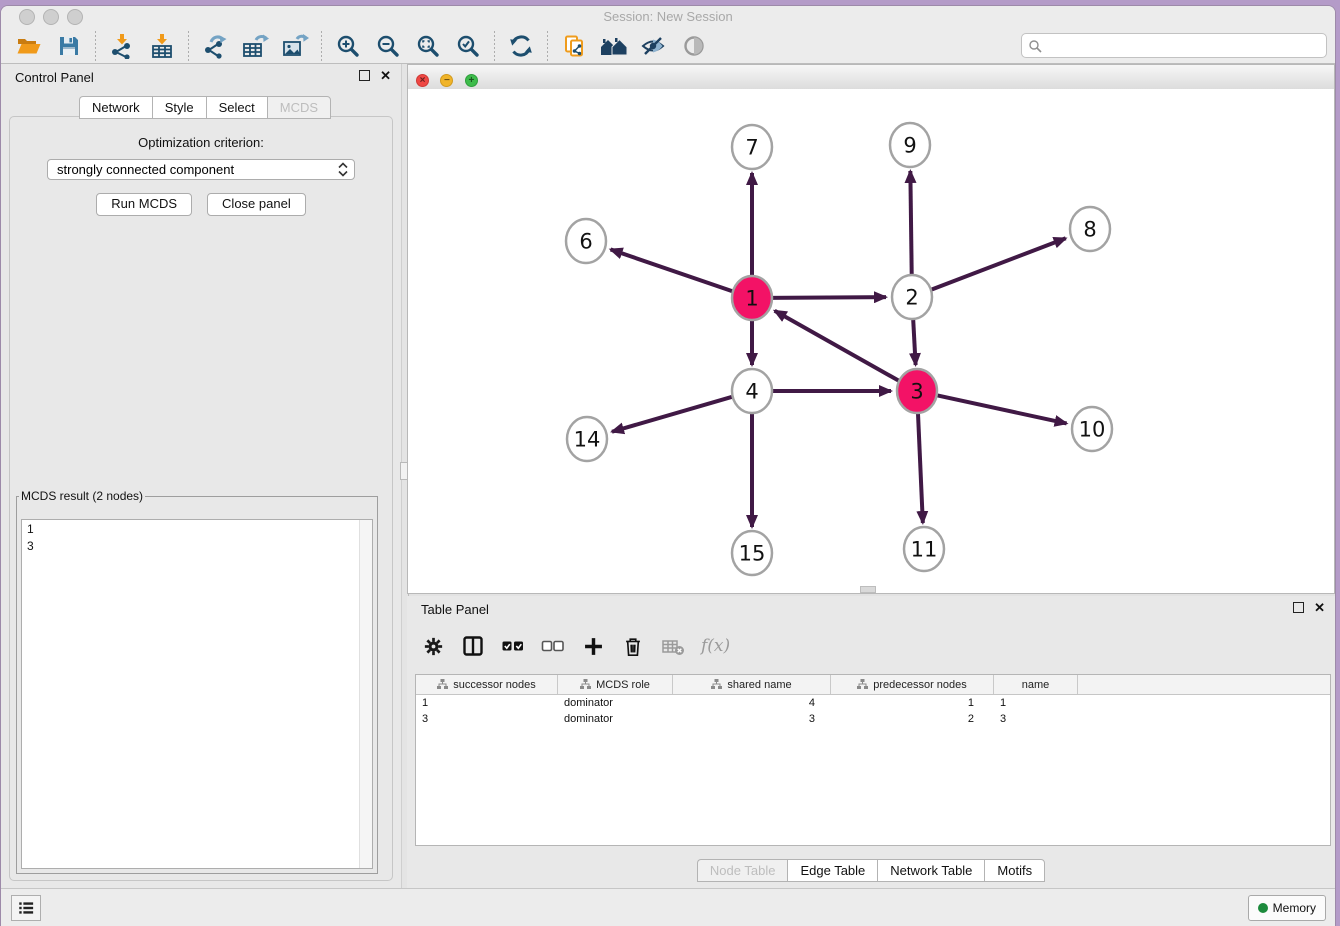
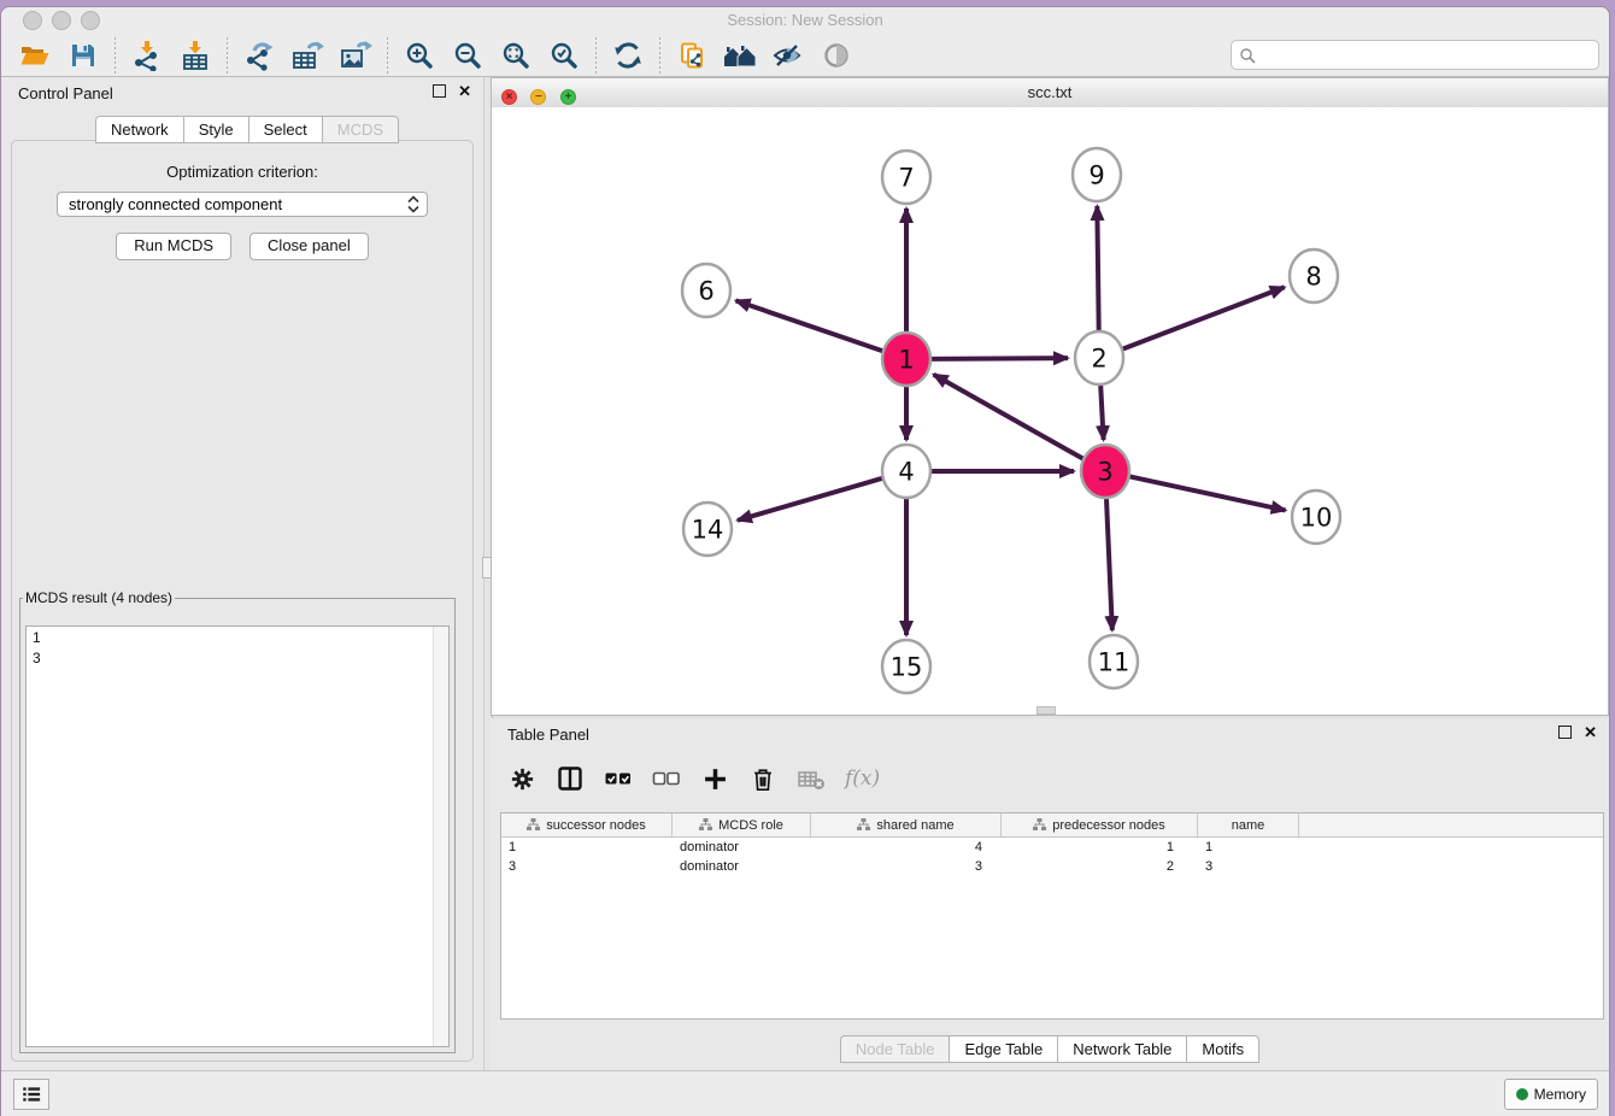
  Session: New Session
  Control Panel
  ✕
  Network
  Style
  Select
  MCDS
  Optimization criterion:
  strongly connected component
  Run MCDS
  Close panel
- MCDS result (2 nodes)
+ MCDS result (4 nodes)
  1
  3
  × − +
+ scc.txt
  7
  9
  6
  8
  1
  2
  4
  3
  14
  10
  15
  11
  Table Panel
  ✕
  f(x)
  successor nodes
  MCDS role
  shared name
  predecessor nodes
  name
  1
  dominator
  4
  1
  1
  3
  dominator
  3
  2
  3
  Node Table
  Edge Table
  Network Table
  Motifs
  Memory
